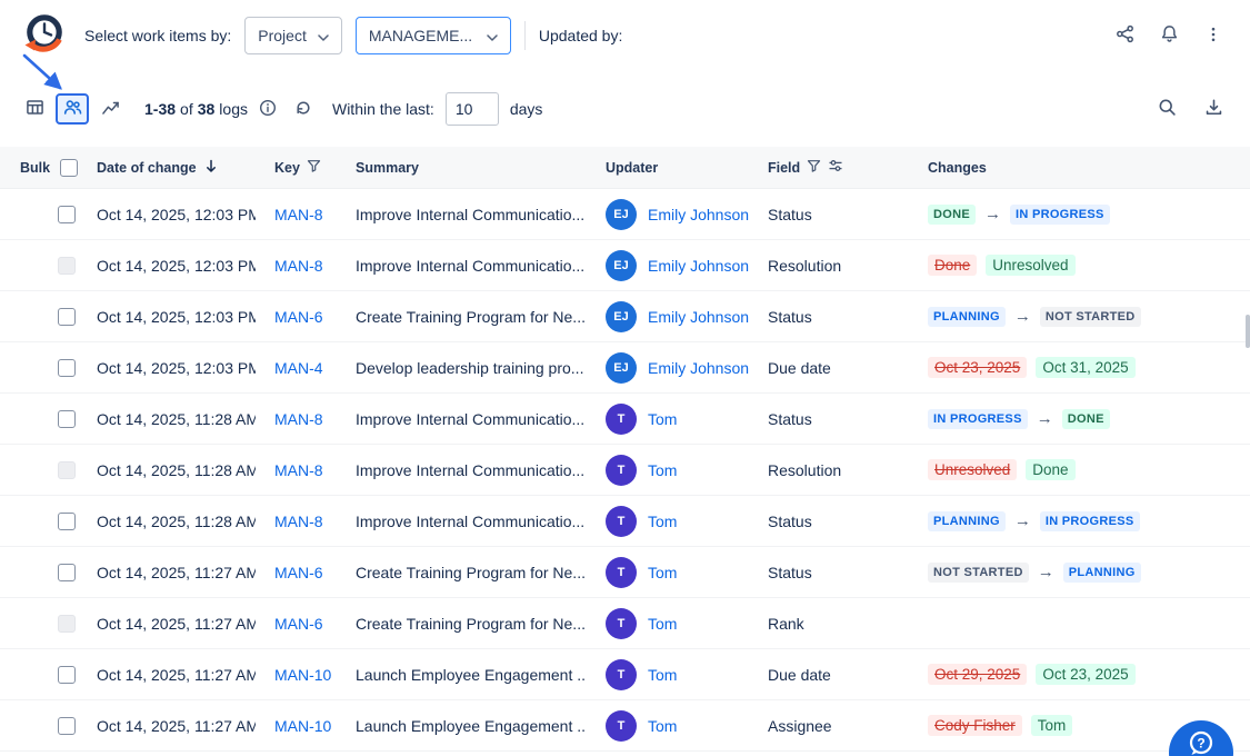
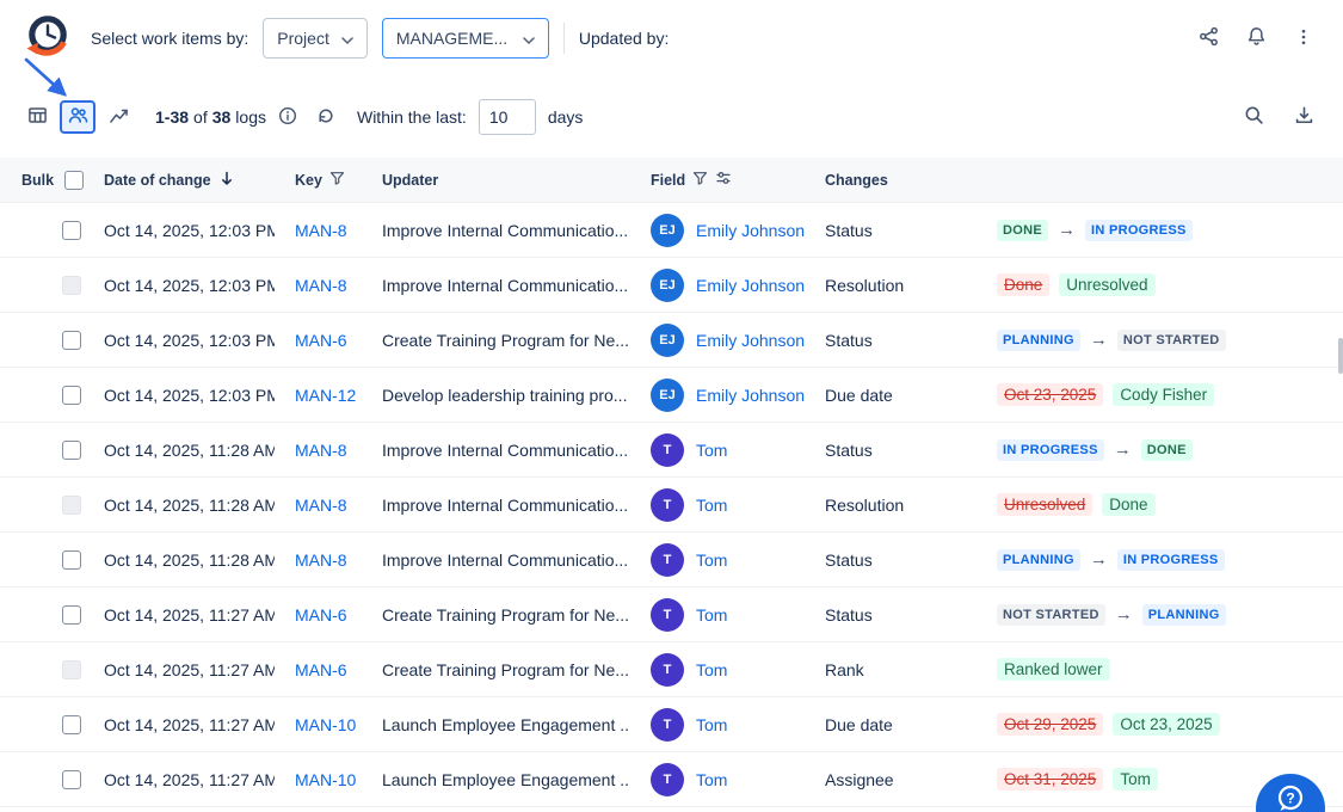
  Select work items by:
  Project
  MANAGEME...
  Updated by:
  1-38
  of
  38
  logs
  Within the last:
  10
  days
  Bulk
  Date of change
  Key
- Summary
  Updater
  Field
  Changes
  Oct 14, 2025, 12:03 PM
  MAN-8
  Improve Internal Communicatio...
  EJ
  Emily Johnson
  Status
  DONE
  →
  IN PROGRESS
  Oct 14, 2025, 12:03 PM
  MAN-8
  Improve Internal Communicatio...
  EJ
  Emily Johnson
  Resolution
  Done
  Unresolved
  Oct 14, 2025, 12:03 PM
  MAN-6
  Create Training Program for Ne...
  EJ
  Emily Johnson
  Status
  PLANNING
  →
  NOT STARTED
  Oct 14, 2025, 12:03 PM
- MAN-4
+ MAN-12
  Develop leadership training pro...
  EJ
  Emily Johnson
  Due date
  Oct 23, 2025
- Oct 31, 2025
+ Cody Fisher
  Oct 14, 2025, 11:28 AM
  MAN-8
  Improve Internal Communicatio...
  T
  Tom
  Status
  IN PROGRESS
  →
  DONE
  Oct 14, 2025, 11:28 AM
  MAN-8
  Improve Internal Communicatio...
  T
  Tom
  Resolution
  Unresolved
  Done
  Oct 14, 2025, 11:28 AM
  MAN-8
  Improve Internal Communicatio...
  T
  Tom
  Status
  PLANNING
  →
  IN PROGRESS
  Oct 14, 2025, 11:27 AM
  MAN-6
  Create Training Program for Ne...
  T
  Tom
  Status
  NOT STARTED
  →
  PLANNING
  Oct 14, 2025, 11:27 AM
  MAN-6
  Create Training Program for Ne...
  T
  Tom
  Rank
+ Ranked lower
  Oct 14, 2025, 11:27 AM
  MAN-10
  Launch Employee Engagement ..
  T
  Tom
  Due date
  Oct 29, 2025
  Oct 23, 2025
  Oct 14, 2025, 11:27 AM
  MAN-10
  Launch Employee Engagement ..
  T
  Tom
  Assignee
- Cody Fisher
+ Oct 31, 2025
  Tom
  ?
